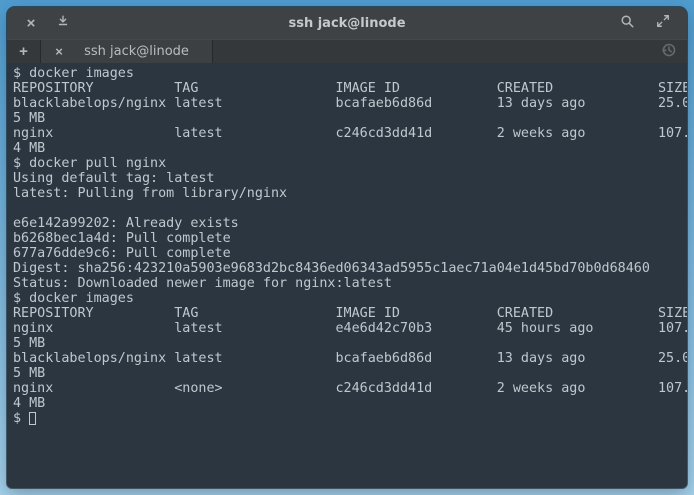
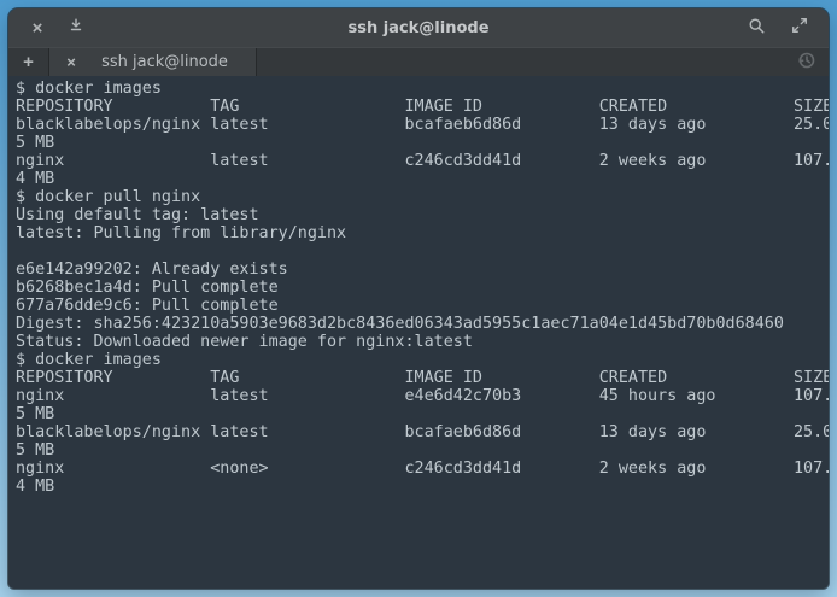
  ×
  ssh jack@linode
  +
  ×
  ssh jack@linode
  $ docker images
  REPOSITORY TAG IMAGE ID CREATED SIZE
  blacklabelops/nginx latest bcafaeb6d86d 13 days ago 25.0
  5 MB
  nginx latest c246cd3dd41d 2 weeks ago 107.
  4 MB
  $ docker pull nginx
  Using default tag: latest
  latest: Pulling from library/nginx
  e6e142a99202: Already exists
  b6268bec1a4d: Pull complete
  677a76dde9c6: Pull complete
  Digest: sha256:423210a5903e9683d2bc8436ed06343ad5955c1aec71a04e1d45bd70b0d68460
  Status: Downloaded newer image for nginx:latest
  $ docker images
  REPOSITORY TAG IMAGE ID CREATED SIZE
  nginx latest e4e6d42c70b3 45 hours ago 107.
  5 MB
  blacklabelops/nginx latest bcafaeb6d86d 13 days ago 25.0
  5 MB
  nginx <none> c246cd3dd41d 2 weeks ago 107.
  4 MB
- $
